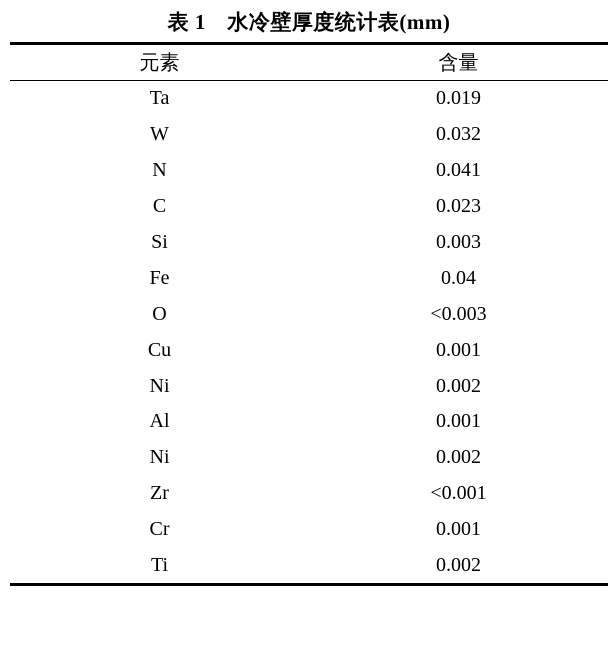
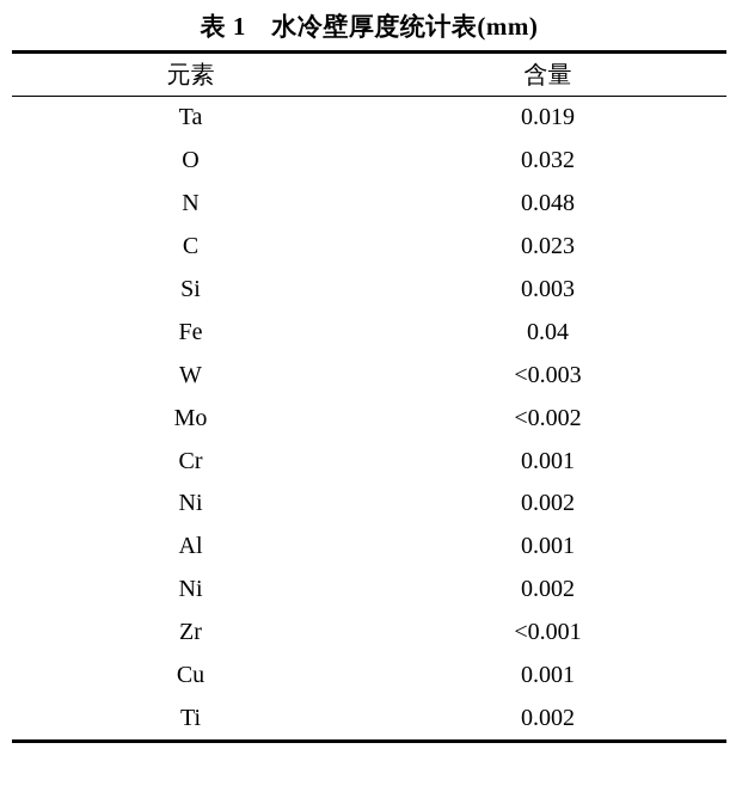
  表 1 水冷壁厚度统计表(mm)
  元素	含量
  Ta	0.019
- W	0.032
+ O	0.032
- N	0.041
+ N	0.048
  C	0.023
  Si	0.003
  Fe	0.04
- O	<0.003
+ W	<0.003
+ Mo	<0.002
- Cu	0.001
+ Cr	0.001
  Ni	0.002
  Al	0.001
  Ni	0.002
  Zr	<0.001
- Cr	0.001
+ Cu	0.001
  Ti	0.002
